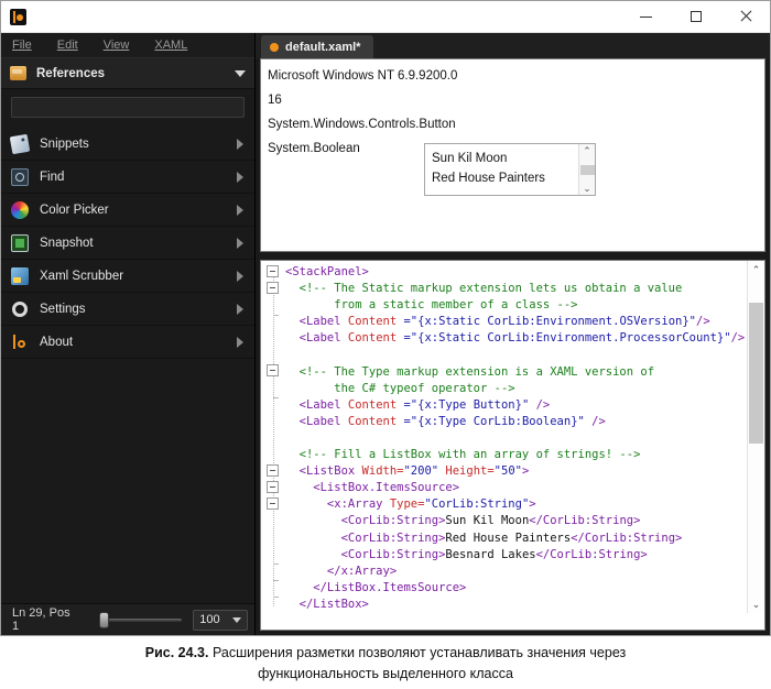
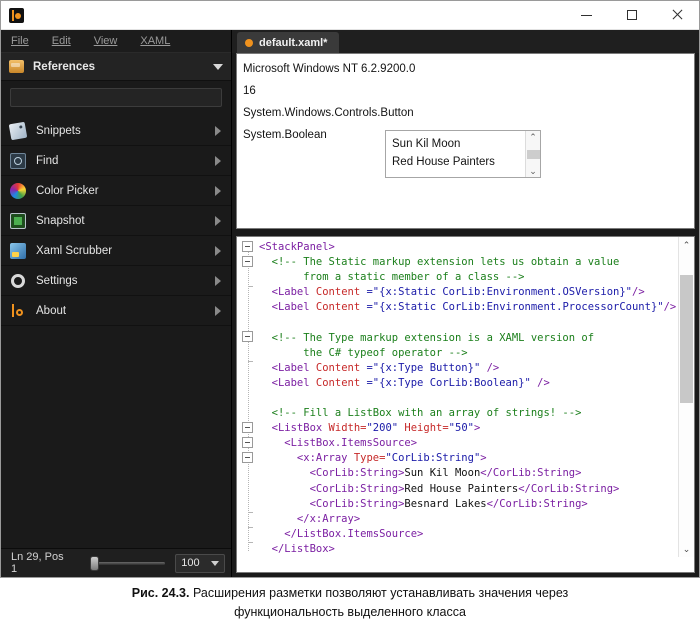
  File
  Edit
  View
  XAML
  References
  Snippets
  Find
  Color Picker
  Snapshot
  Xaml Scrubber
  Settings
  About
  Ln 29, Pos 1
  100
  default.xaml*
- Microsoft Windows NT 6.9.9200.0
+ Microsoft Windows NT 6.2.9200.0
  16
  System.Windows.Controls.Button
  System.Boolean
  Sun Kil Moon
  Red House Painters
  ⌃
  ⌄
  <StackPanel>
  <!-- The Static markup extension lets us obtain a value
  from a static member of a class -->
  <Label Content ="{x:Static CorLib:Environment.OSVersion}"/>
  <Label Content ="{x:Static CorLib:Environment.ProcessorCount}"/>
  <!-- The Type markup extension is a XAML version of
  the C# typeof operator -->
  <Label Content ="{x:Type Button}" />
  <Label Content ="{x:Type CorLib:Boolean}" />
  <!-- Fill a ListBox with an array of strings! -->
  <ListBox Width="200" Height="50">
  <ListBox.ItemsSource>
  <x:Array Type="CorLib:String">
  <CorLib:String>Sun Kil Moon</CorLib:String>
  <CorLib:String>Red House Painters</CorLib:String>
  <CorLib:String>Besnard Lakes</CorLib:String>
  </x:Array>
  </ListBox.ItemsSource>
  </ListBox>
  ⌃
  ⌄
  Рис. 24.3. Расширения разметки позволяют устанавливать значения через
  функциональность выделенного класса
